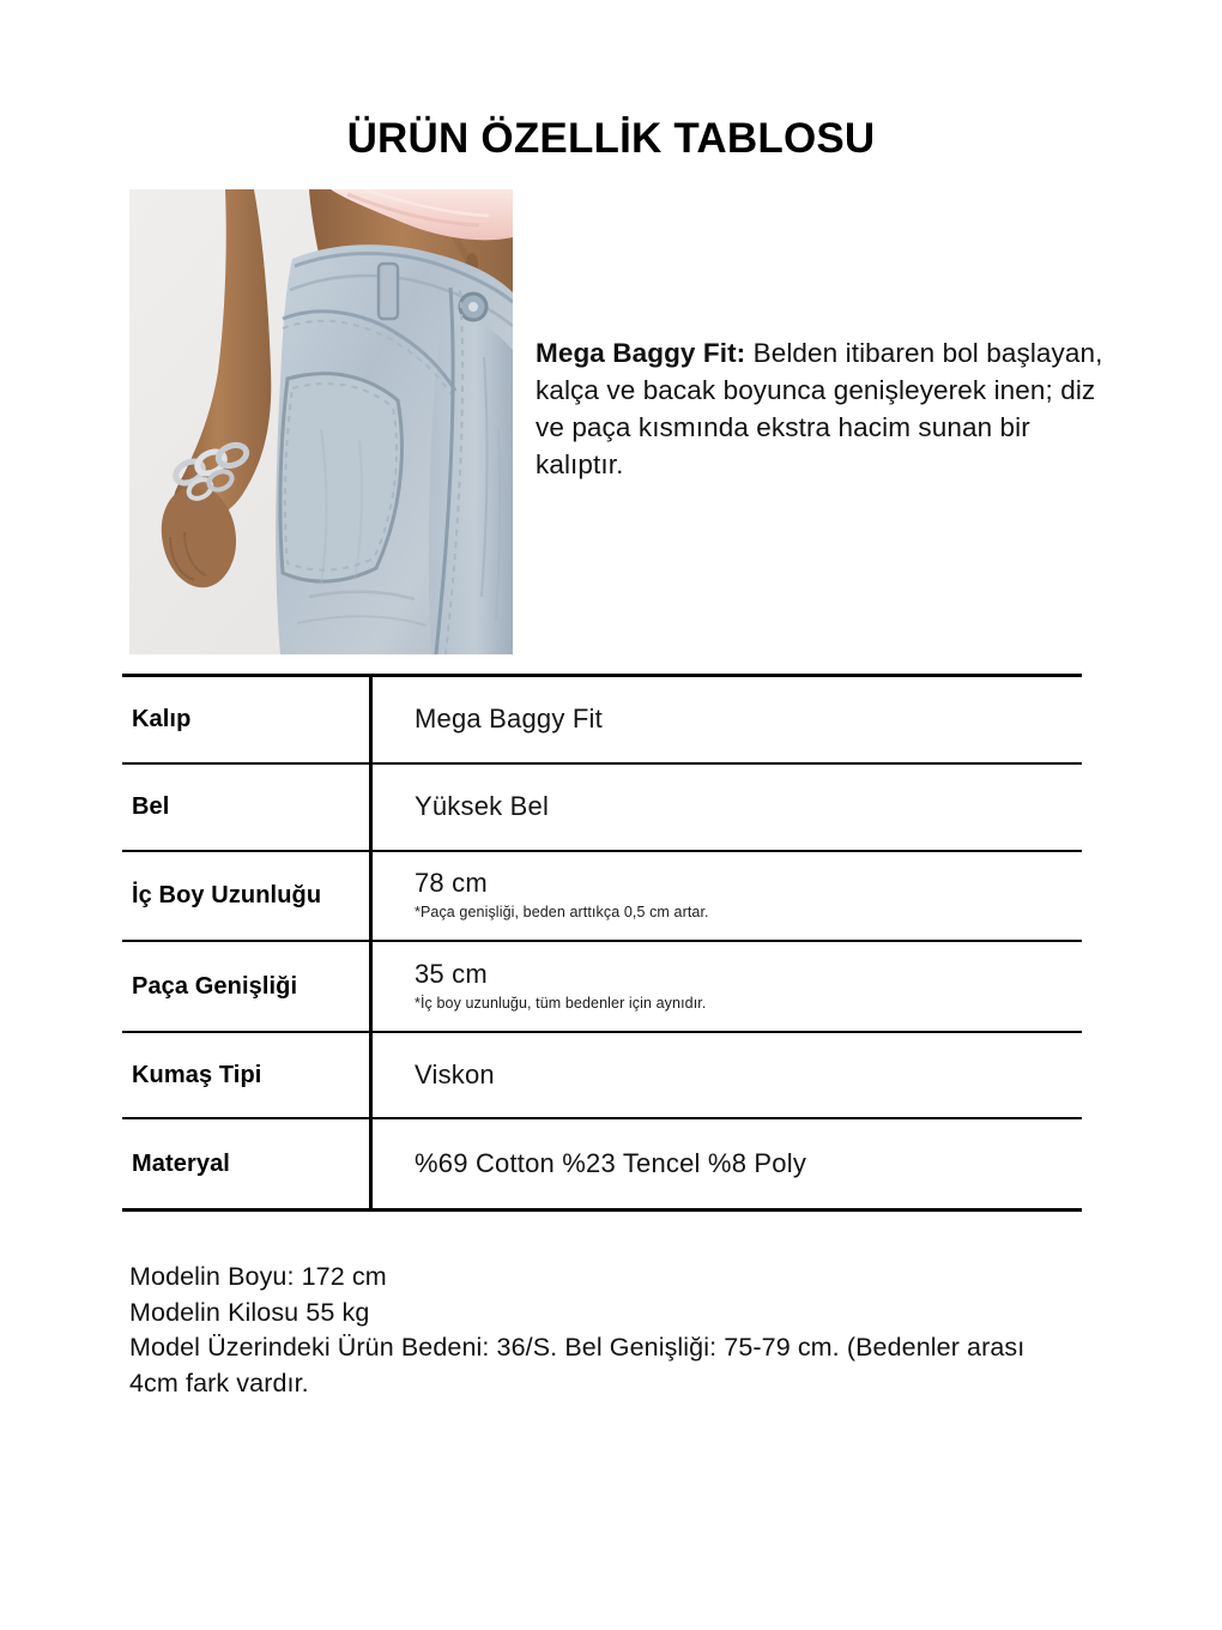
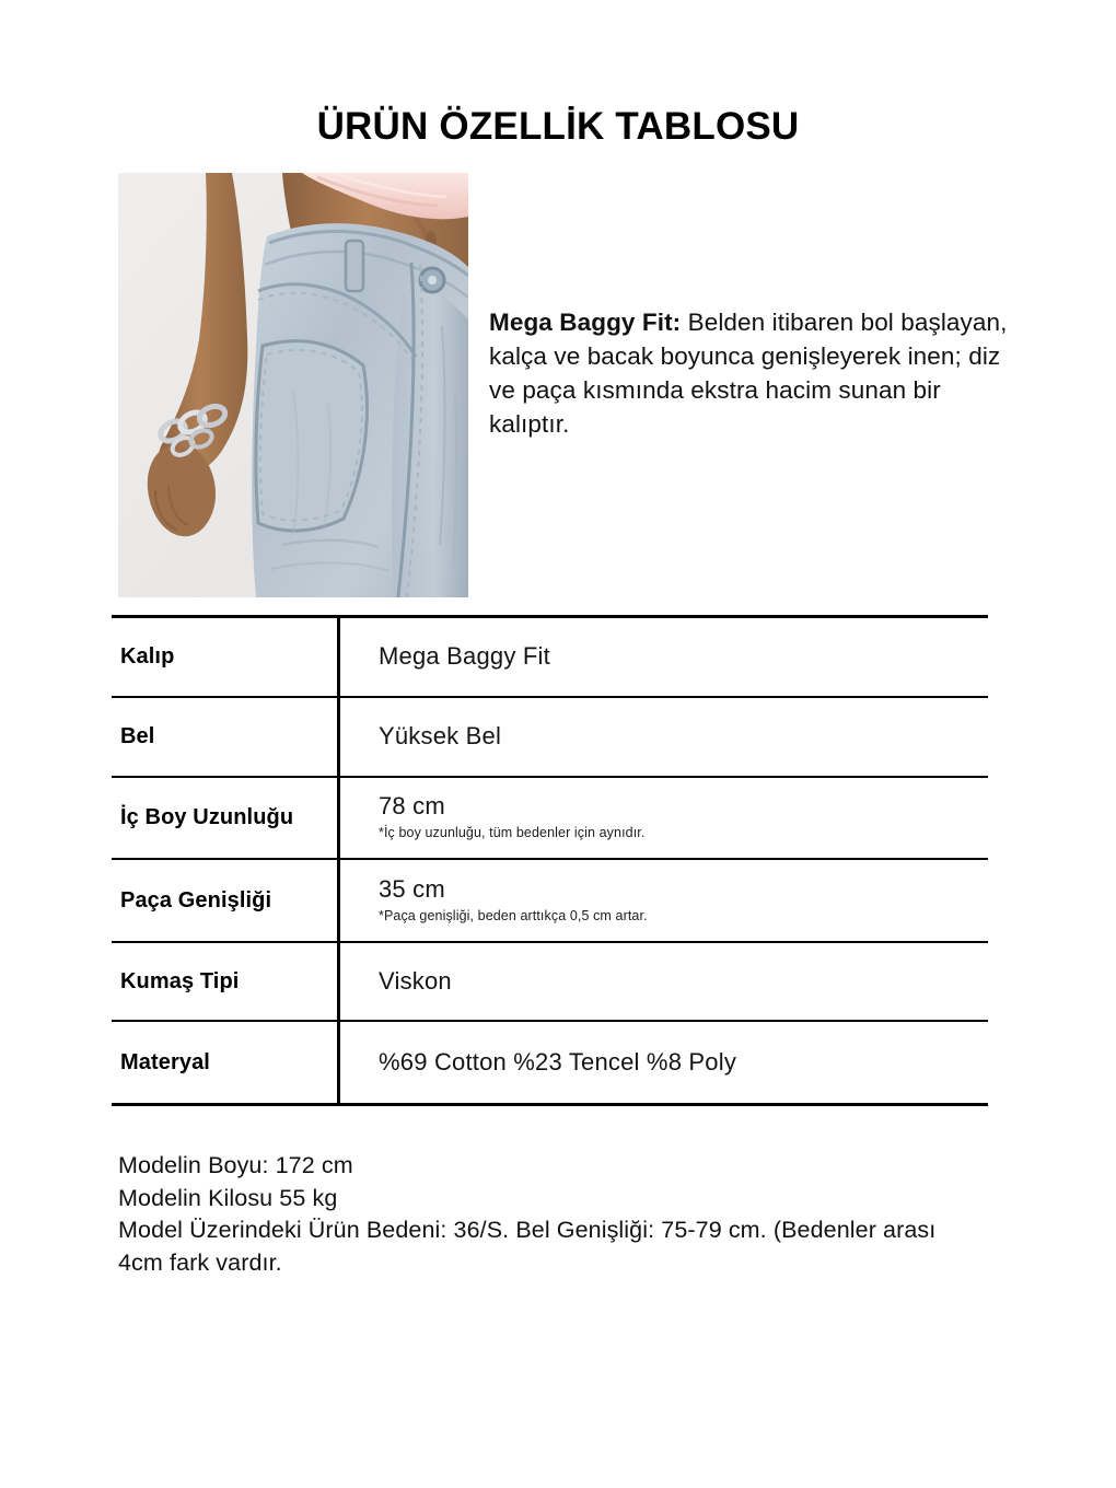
  ÜRÜN ÖZELLİK TABLOSU
  Mega Baggy Fit: Belden itibaren bol başlayan, kalça ve bacak boyunca genişleyerek inen; diz ve paça kısmında ekstra hacim sunan bir kalıptır.
  Kalıp
  Mega Baggy Fit
  Bel
  Yüksek Bel
  İç Boy Uzunluğu
  78 cm
- *Paça genişliği, beden arttıkça 0,5 cm artar.
+ *İç boy uzunluğu, tüm bedenler için aynıdır.
  Paça Genişliği
  35 cm
- *İç boy uzunluğu, tüm bedenler için aynıdır.
+ *Paça genişliği, beden arttıkça 0,5 cm artar.
  Kumaş Tipi
  Viskon
  Materyal
  %69 Cotton %23 Tencel %8 Poly
  Modelin Boyu: 172 cm
  Modelin Kilosu 55 kg
  Model Üzerindeki Ürün Bedeni: 36/S. Bel Genişliği: 75-79 cm. (Bedenler arası 4cm fark vardır.
